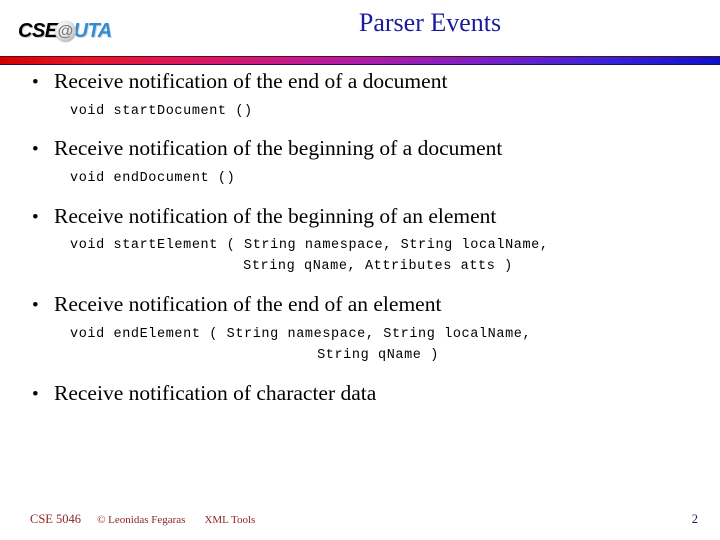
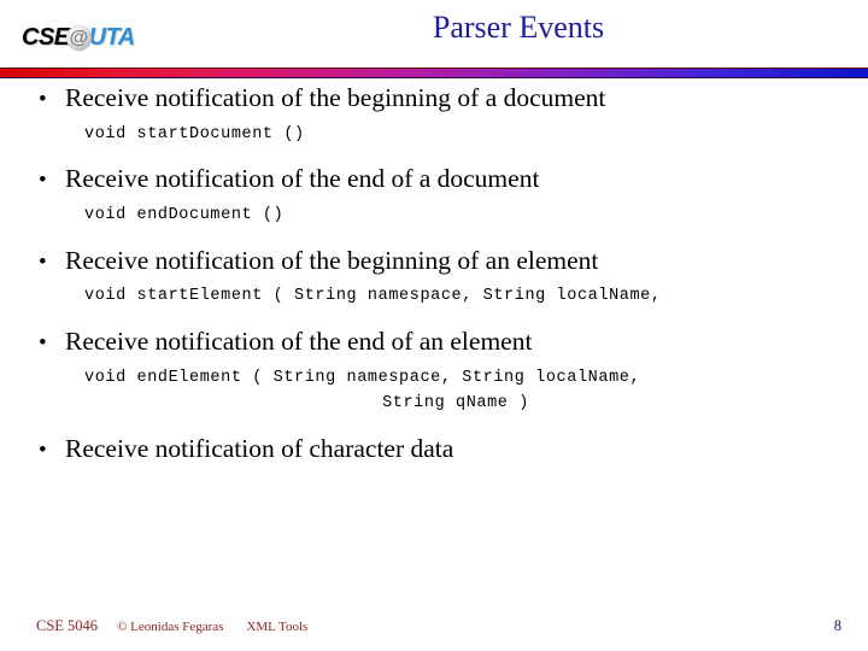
  CSE
  @
  UTA
  Parser Events
  •
- Receive notification of the end of a document
+ Receive notification of the beginning of a document
  void startDocument ()
  •
- Receive notification of the beginning of a document
+ Receive notification of the end of a document
  void endDocument ()
  •
  Receive notification of the beginning of an element
  void startElement ( String namespace, String localName,
- String qName, Attributes atts )
  •
  Receive notification of the end of an element
  void endElement ( String namespace, String localName,
  String qName )
  •
  Receive notification of character data
  CSE 5046
  © Leonidas Fegaras
  XML Tools
- 2
+ 8
